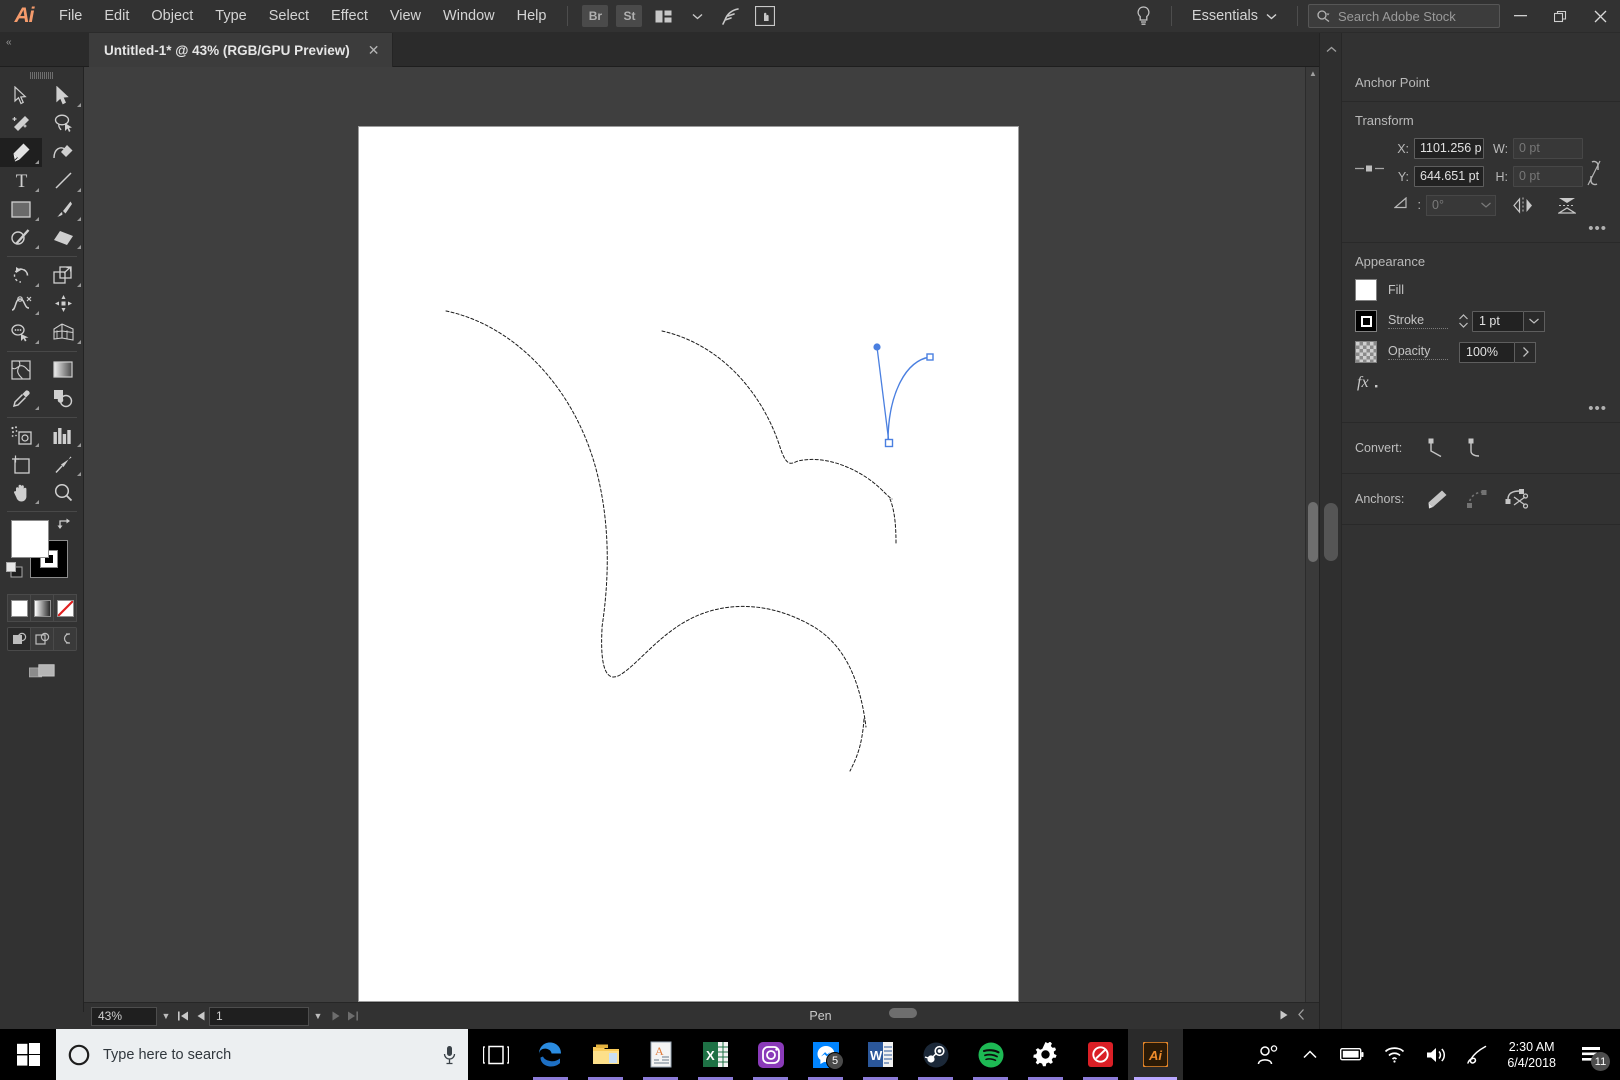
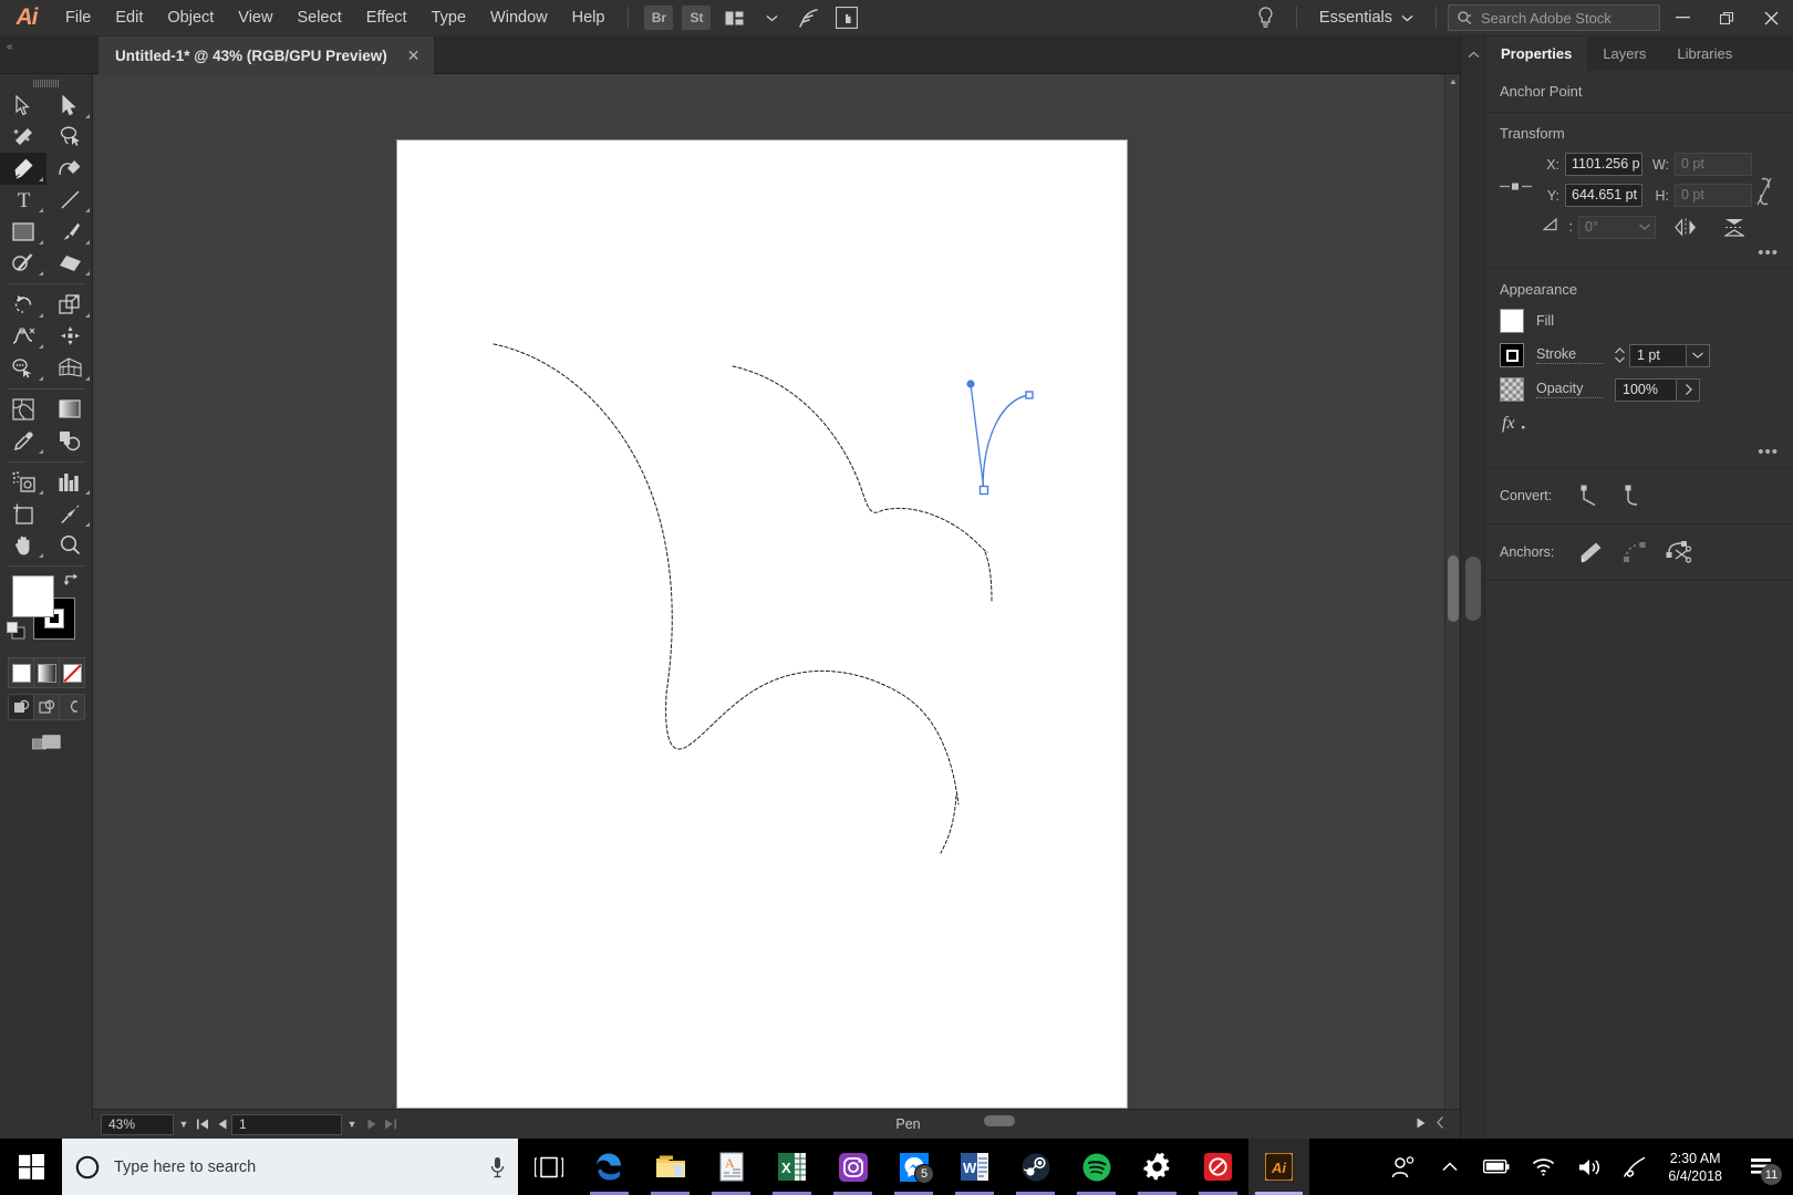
  Ai
  File
  Edit
  Object
- Type
+ View
  Select
  Effect
- View
+ Type
  Window
  Help
  Br
  St
  Essentials
  Search Adobe Stock
  «
  Untitled-1* @ 43% (RGB/GPU Preview)
  ✕
  T
  ▲
  43%
  ▼
  1
  ▼
  Pen
+ Properties
+ Layers
+ Libraries
  Anchor Point
  Transform
  X:
  1101.256 p
  Y:
  644.651 pt
  W:
  0 pt
  H:
  0 pt
  :
  0°
  •••
  Appearance
  Fill
  Stroke
  1 pt
  Opacity
  100%
  fx
  •••
  Convert:
  Anchors:
  Type here to search
  A
  X
  5
  W
  Ai
  2:30 AM
  6/4/2018
  11
